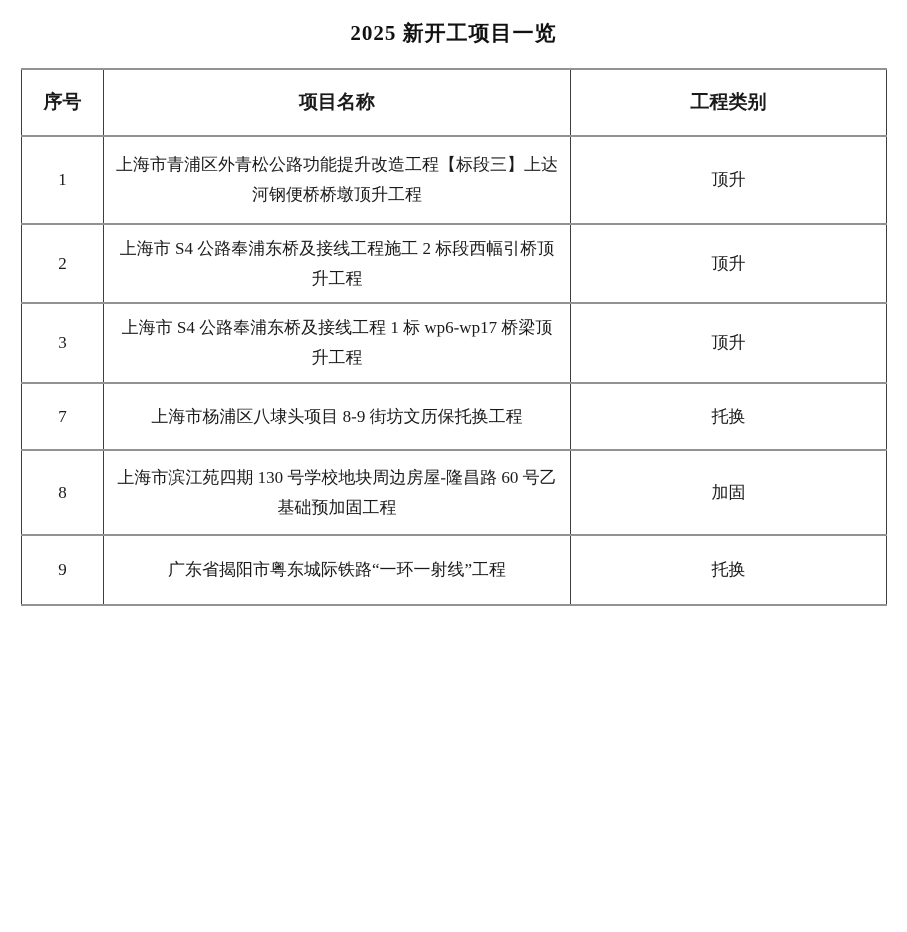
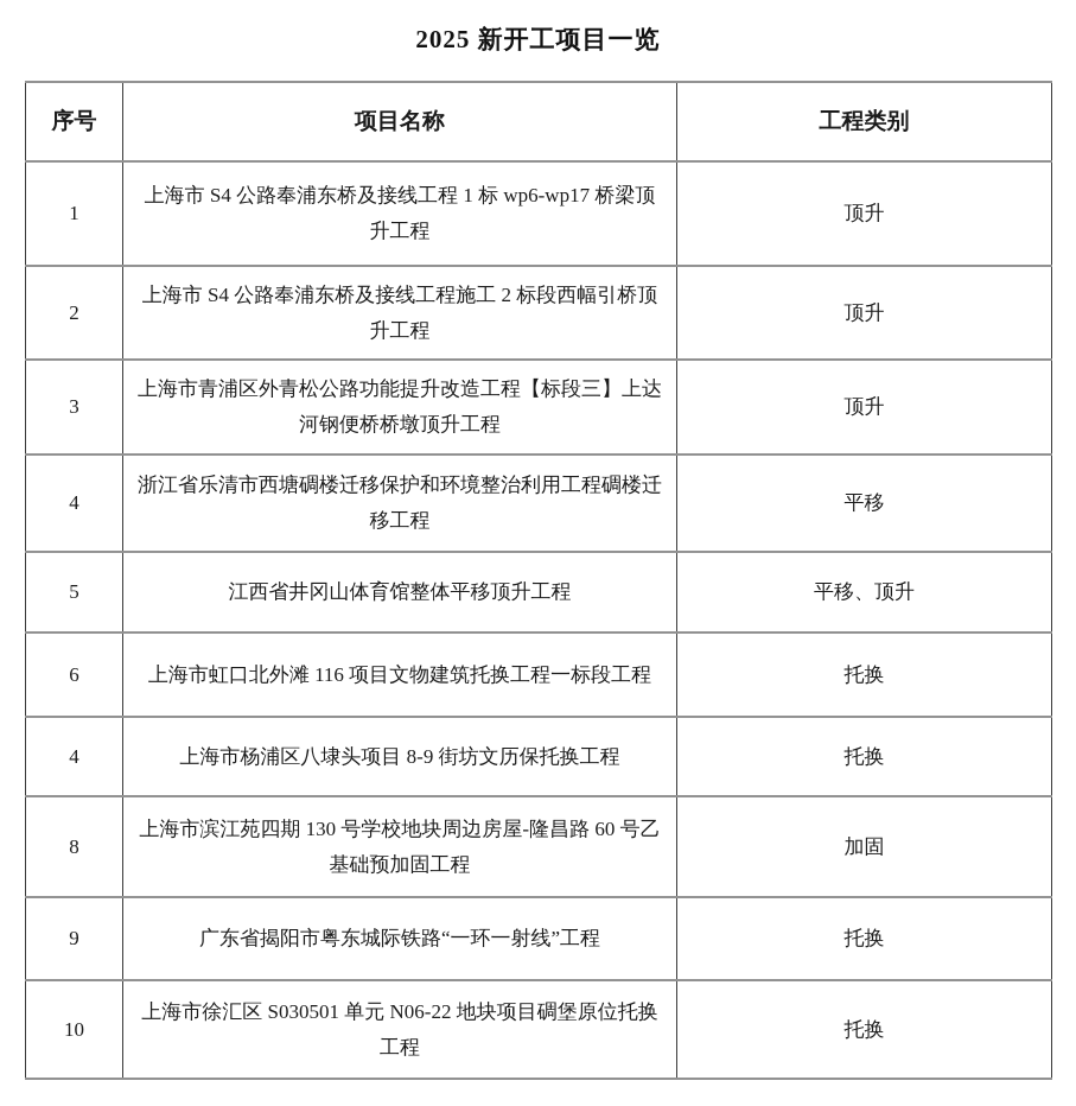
  2025 新开工项目一览
  序号	项目名称	工程类别
- 1	上海市青浦区外青松公路功能提升改造工程【标段三】上达河钢便桥桥墩顶升工程	顶升
+ 1	上海市 S4 公路奉浦东桥及接线工程 1 标 wp6-wp17 桥梁顶升工程	顶升
  2	上海市 S4 公路奉浦东桥及接线工程施工 2 标段西幅引桥顶升工程	顶升
- 3	上海市 S4 公路奉浦东桥及接线工程 1 标 wp6-wp17 桥梁顶升工程	顶升
+ 3	上海市青浦区外青松公路功能提升改造工程【标段三】上达河钢便桥桥墩顶升工程	顶升
+ 4	浙江省乐清市西塘碉楼迁移保护和环境整治利用工程碉楼迁移工程	平移
+ 5	江西省井冈山体育馆整体平移顶升工程	平移、顶升
+ 6	上海市虹口北外滩 116 项目文物建筑托换工程一标段工程	托换
- 7	上海市杨浦区八埭头项目 8-9 街坊文历保托换工程	托换
+ 4	上海市杨浦区八埭头项目 8-9 街坊文历保托换工程	托换
  8	上海市滨江苑四期 130 号学校地块周边房屋-隆昌路 60 号乙基础预加固工程	加固
  9	广东省揭阳市粤东城际铁路“一环一射线”工程	托换
+ 10	上海市徐汇区 S030501 单元 N06-22 地块项目碉堡原位托换工程	托换
